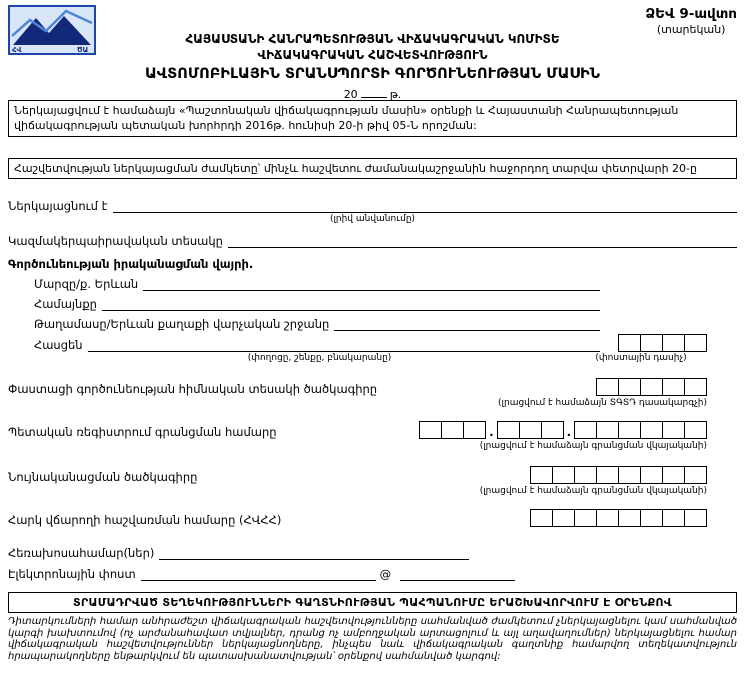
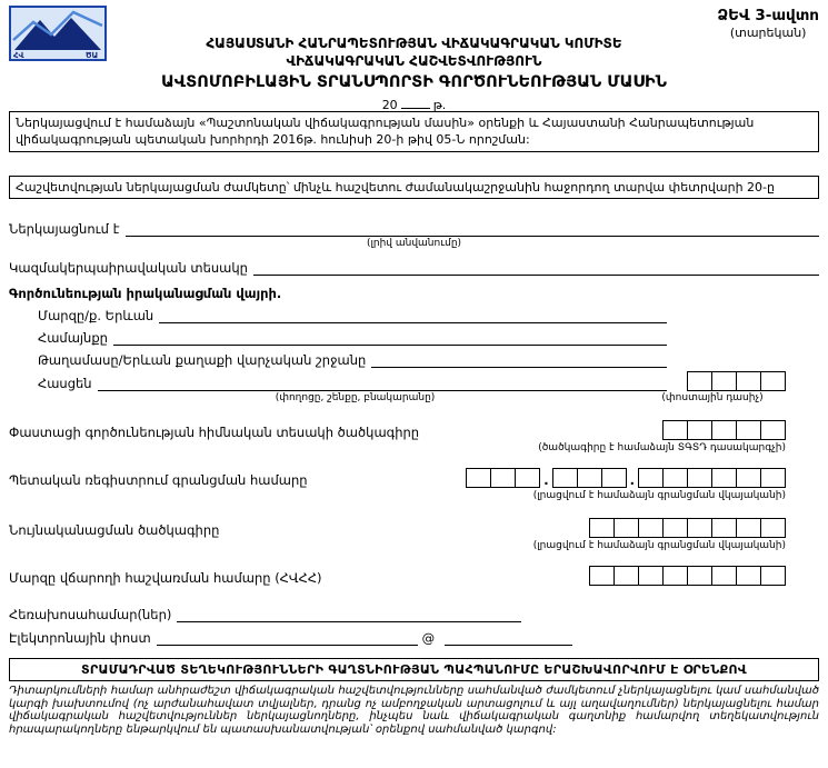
  ՀՎ
  ԾԱ
- ՁԵՎ 9-ավտո
+ ՁԵՎ 3-ավտո
  (տարեկան)
  ՀԱՅԱՍՏԱՆԻ ՀԱՆՐԱՊԵՏՈՒԹՅԱՆ ՎԻՃԱԿԱԳՐԱԿԱՆ ԿՈՄԻՏԵ
  ՎԻՃԱԿԱԳՐԱԿԱՆ ՀԱՇՎԵՏՎՈՒԹՅՈՒՆ
  ԱՎՏՈՄՈԲԻԼԱՅԻՆ ՏՐԱՆՍՊՈՐՏԻ ԳՈՐԾՈՒՆԵՈՒԹՅԱՆ ՄԱՍԻՆ
  20 թ.
  Ներկայացվում է համաձայն «Պաշտոնական վիճակագրության մասին» օրենքի և Հայաստանի Հանրապետության վիճակագրության պետական խորհրդի 2016թ. հունիսի 20-ի թիվ 05-Ն որոշման:
  Հաշվետվության ներկայացման ժամկետը՝ մինչև հաշվետու ժամանակաշրջանին հաջորդող տարվա փետրվարի 20-ը
  Ներկայացնում է
  (լրիվ անվանումը)
  Կազմակերպաիրավական տեսակը
  Գործունեության իրականացման վայրի.
  Մարզը/ք. Երևան
  Համայնքը
  Թաղամասը/Երևան քաղաքի վարչական շրջանը
  Հասցեն
  (փողոցը, շենքը, բնակարանը)
  (փոստային դասիչ)
  Փաստացի գործունեության հիմնական տեսակի ծածկագիրը
- (լրացվում է համաձայն ՏԳՏԴ դասակարգչի)
+ (ծածկագիրը է համաձայն ՏԳՏԴ դասակարգչի)
  Պետական ռեգիստրում գրանցման համարը
  .
  .
  (լրացվում է համաձայն գրանցման վկայականի)
  Նույնականացման ծածկագիրը
  (լրացվում է համաձայն գրանցման վկայականի)
- Հարկ վճարողի հաշվառման համարը (ՀՎՀՀ)
+ Մարզը վճարողի հաշվառման համարը (ՀՎՀՀ)
  Հեռախոսահամար(ներ)
  Էլեկտրոնային փոստ
  @
  ՏՐԱՄԱԴՐՎԱԾ ՏԵՂԵԿՈՒԹՅՈՒՆՆԵՐԻ ԳԱՂՏՆԻՈՒԹՅԱՆ ՊԱՀՊԱՆՈՒՄԸ ԵՐԱՇԽԱՎՈՐՎՈՒՄ Է ՕՐԵՆՔՈՎ
  Դիտարկումների համար անհրաժեշտ վիճակագրական հաշվետվությունները սահմանված ժամկետում չներկայացնելու կամ սահմանված կարգի խախտումով (ոչ արժանահավատ տվյալներ, դրանց ոչ ամբողջական արտացոլում և այլ աղավաղումներ) ներկայացնելու համար վիճակագրական հաշվետվություններ ներկայացնողները, ինչպես նաև վիճակագրական գաղտնիք համարվող տեղեկատվություն հրապարակողները ենթարկվում են պատասխանատվության՝ օրենքով սահմանված կարգով:
